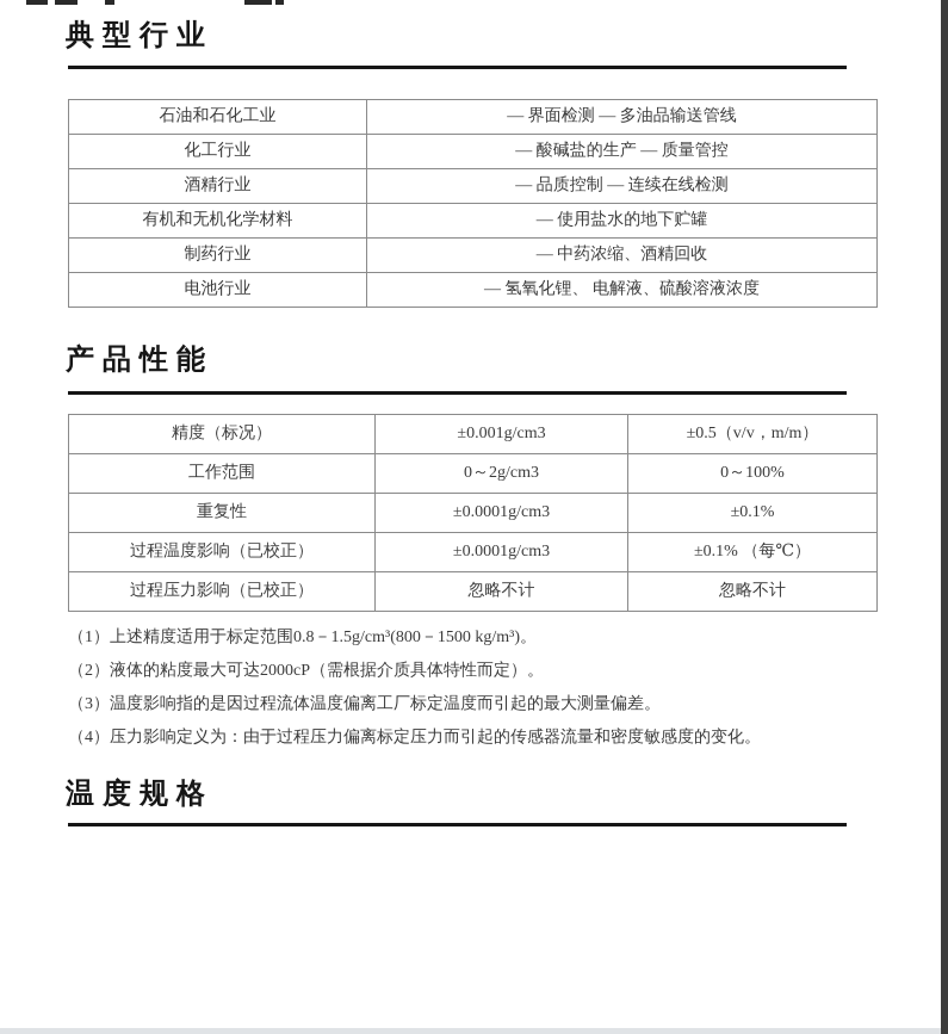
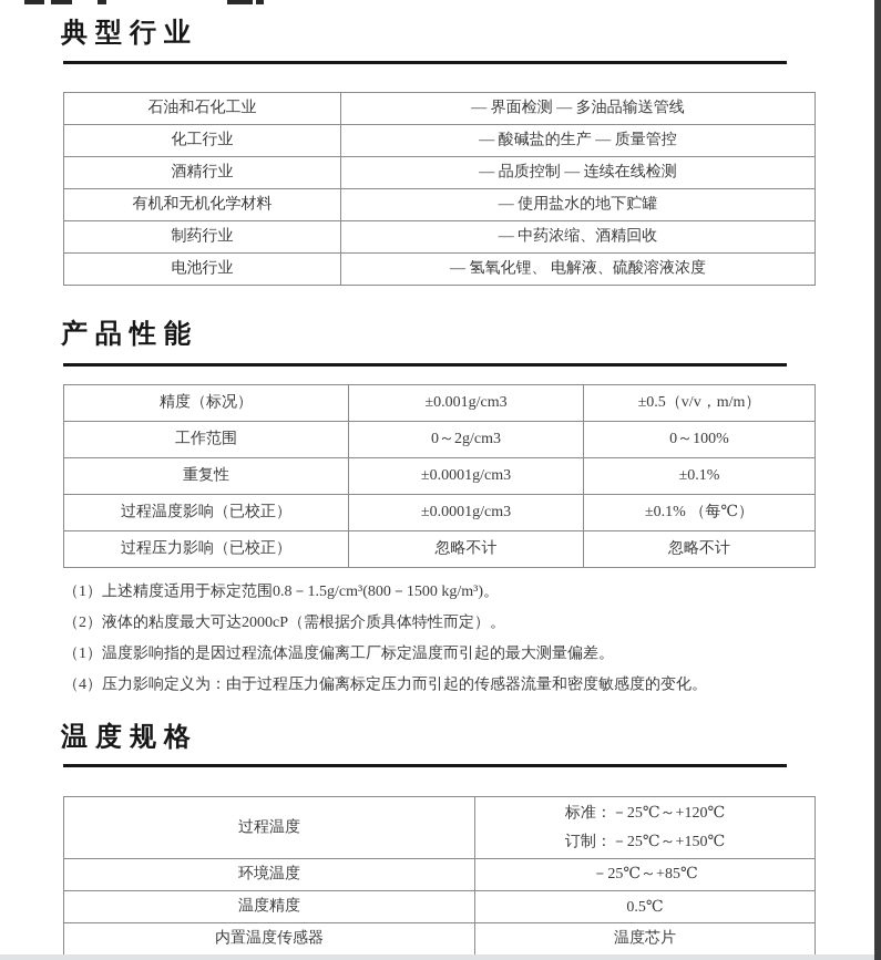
  典型行业
  石油和石化工业	— 界面检测 — 多油品输送管线
  化工行业	— 酸碱盐的生产 — 质量管控
  酒精行业	— 品质控制 — 连续在线检测
  有机和无机化学材料	— 使用盐水的地下贮罐
  制药行业	— 中药浓缩、酒精回收
  电池行业	— 氢氧化锂、 电解液、硫酸溶液浓度
  产品性能
  精度（标况）	±0.001g/cm3	±0.5（v/v，m/m）
  工作范围	0～2g/cm3	0～100%
  重复性	±0.0001g/cm3	±0.1%
  过程温度影响（已校正）	±0.0001g/cm3	±0.1% （每℃）
  过程压力影响（已校正）	忽略不计	忽略不计
  （1）上述精度适用于标定范围0.8－1.5g/cm³(800－1500 kg/m³)。
  （2）液体的粘度最大可达2000cP（需根据介质具体特性而定）。
- （3）温度影响指的是因过程流体温度偏离工厂标定温度而引起的最大测量偏差。
+ （1）温度影响指的是因过程流体温度偏离工厂标定温度而引起的最大测量偏差。
  （4）压力影响定义为：由于过程压力偏离标定压力而引起的传感器流量和密度敏感度的变化。
  温度规格
+ 过程温度	标准：－25℃～+120℃ 订制：－25℃～+150℃
+ 环境温度	－25℃～+85℃
+ 温度精度	0.5℃
+ 内置温度传感器	温度芯片
